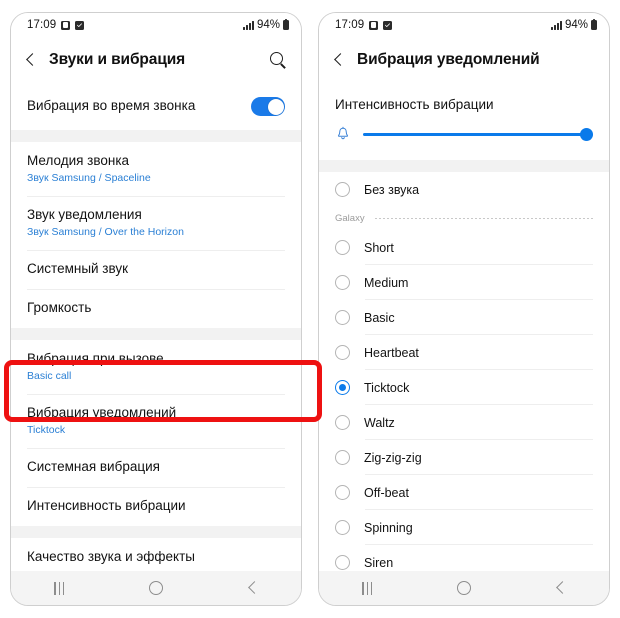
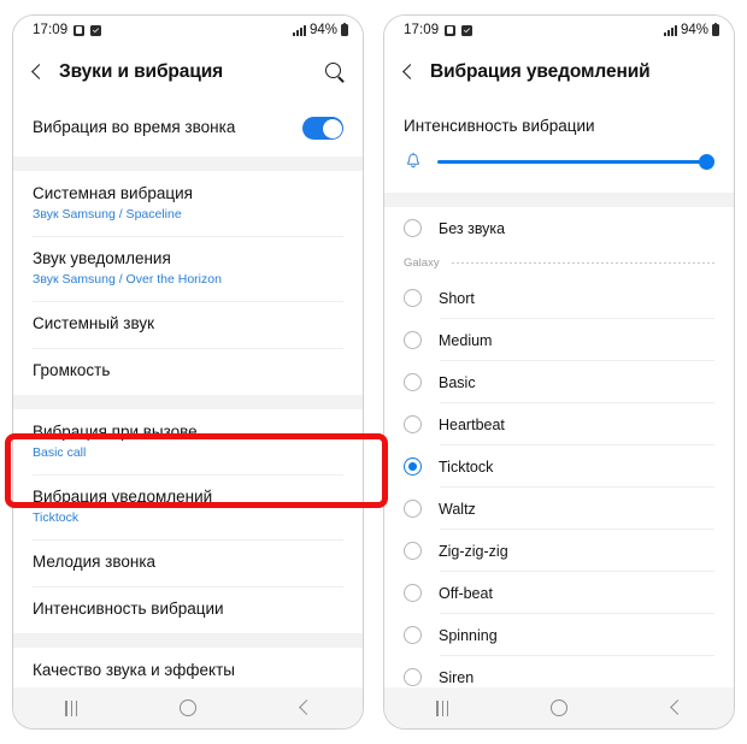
  17:09
  94%
  Звуки и вибрация
  Вибрация во время звонка
- Мелодия звонка
+ Системная вибрация
  Звук Samsung / Spaceline
  Звук уведомления
  Звук Samsung / Over the Horizon
  Системный звук
  Громкость
  Вибрация при вызове
  Basic call
  Вибрация уведомлений
  Ticktock
- Системная вибрация
+ Мелодия звонка
  Интенсивность вибрации
  Качество звука и эффекты
  17:09
  94%
  Вибрация уведомлений
  Интенсивность вибрации
  Без звука
  Galaxy
  Short
  Medium
  Basic
  Heartbeat
  Ticktock
  Waltz
  Zig-zig-zig
  Off-beat
  Spinning
  Siren
